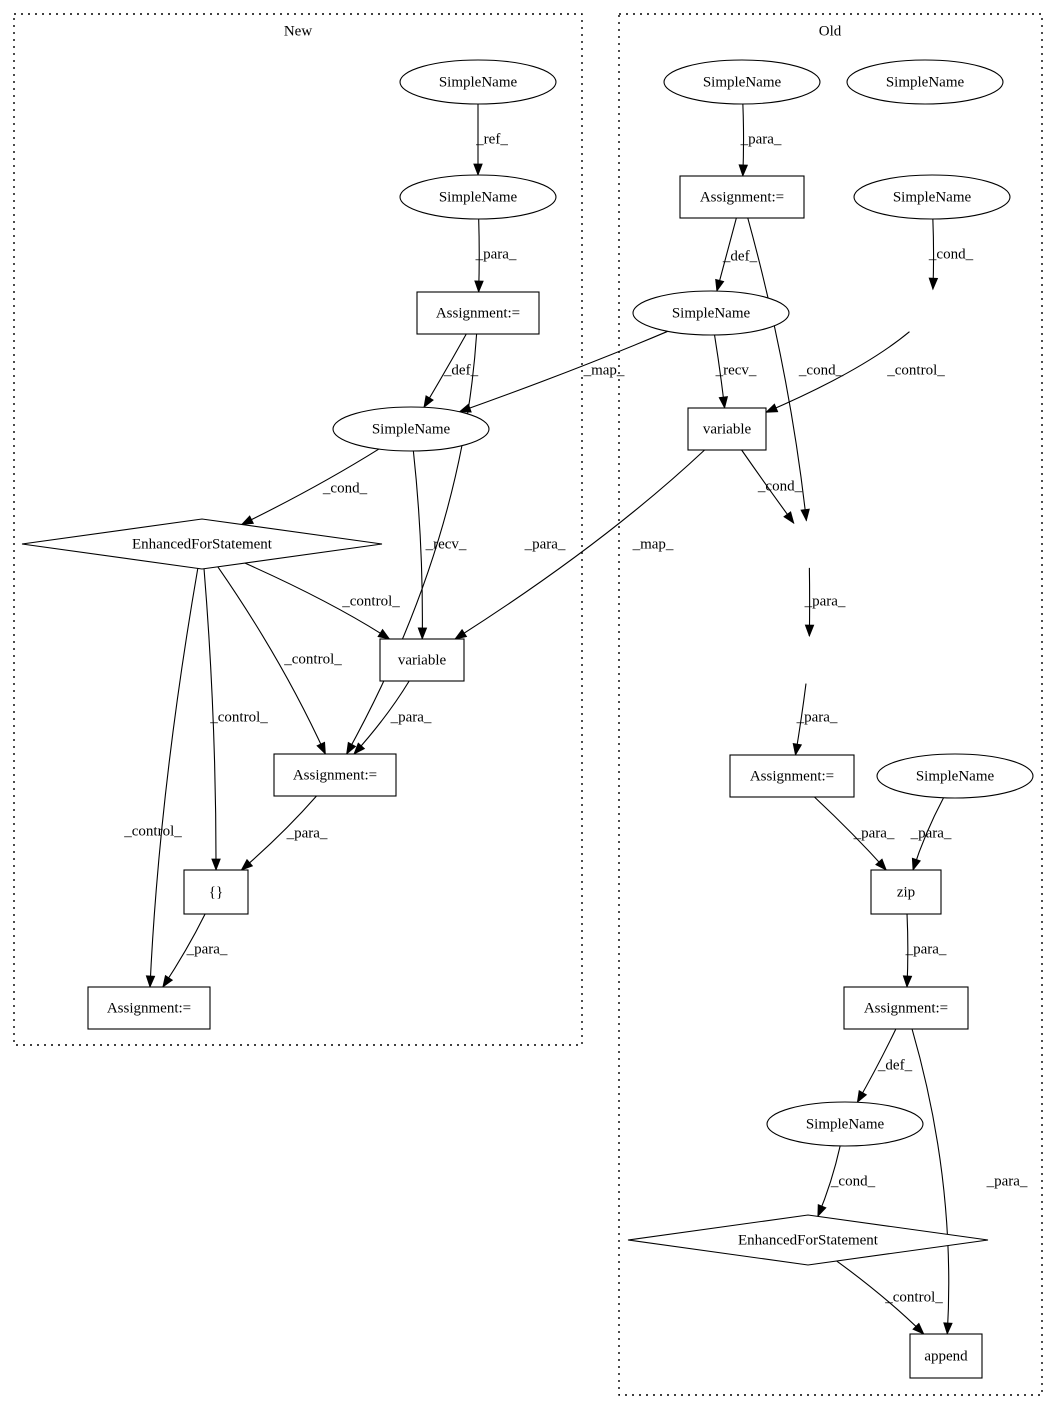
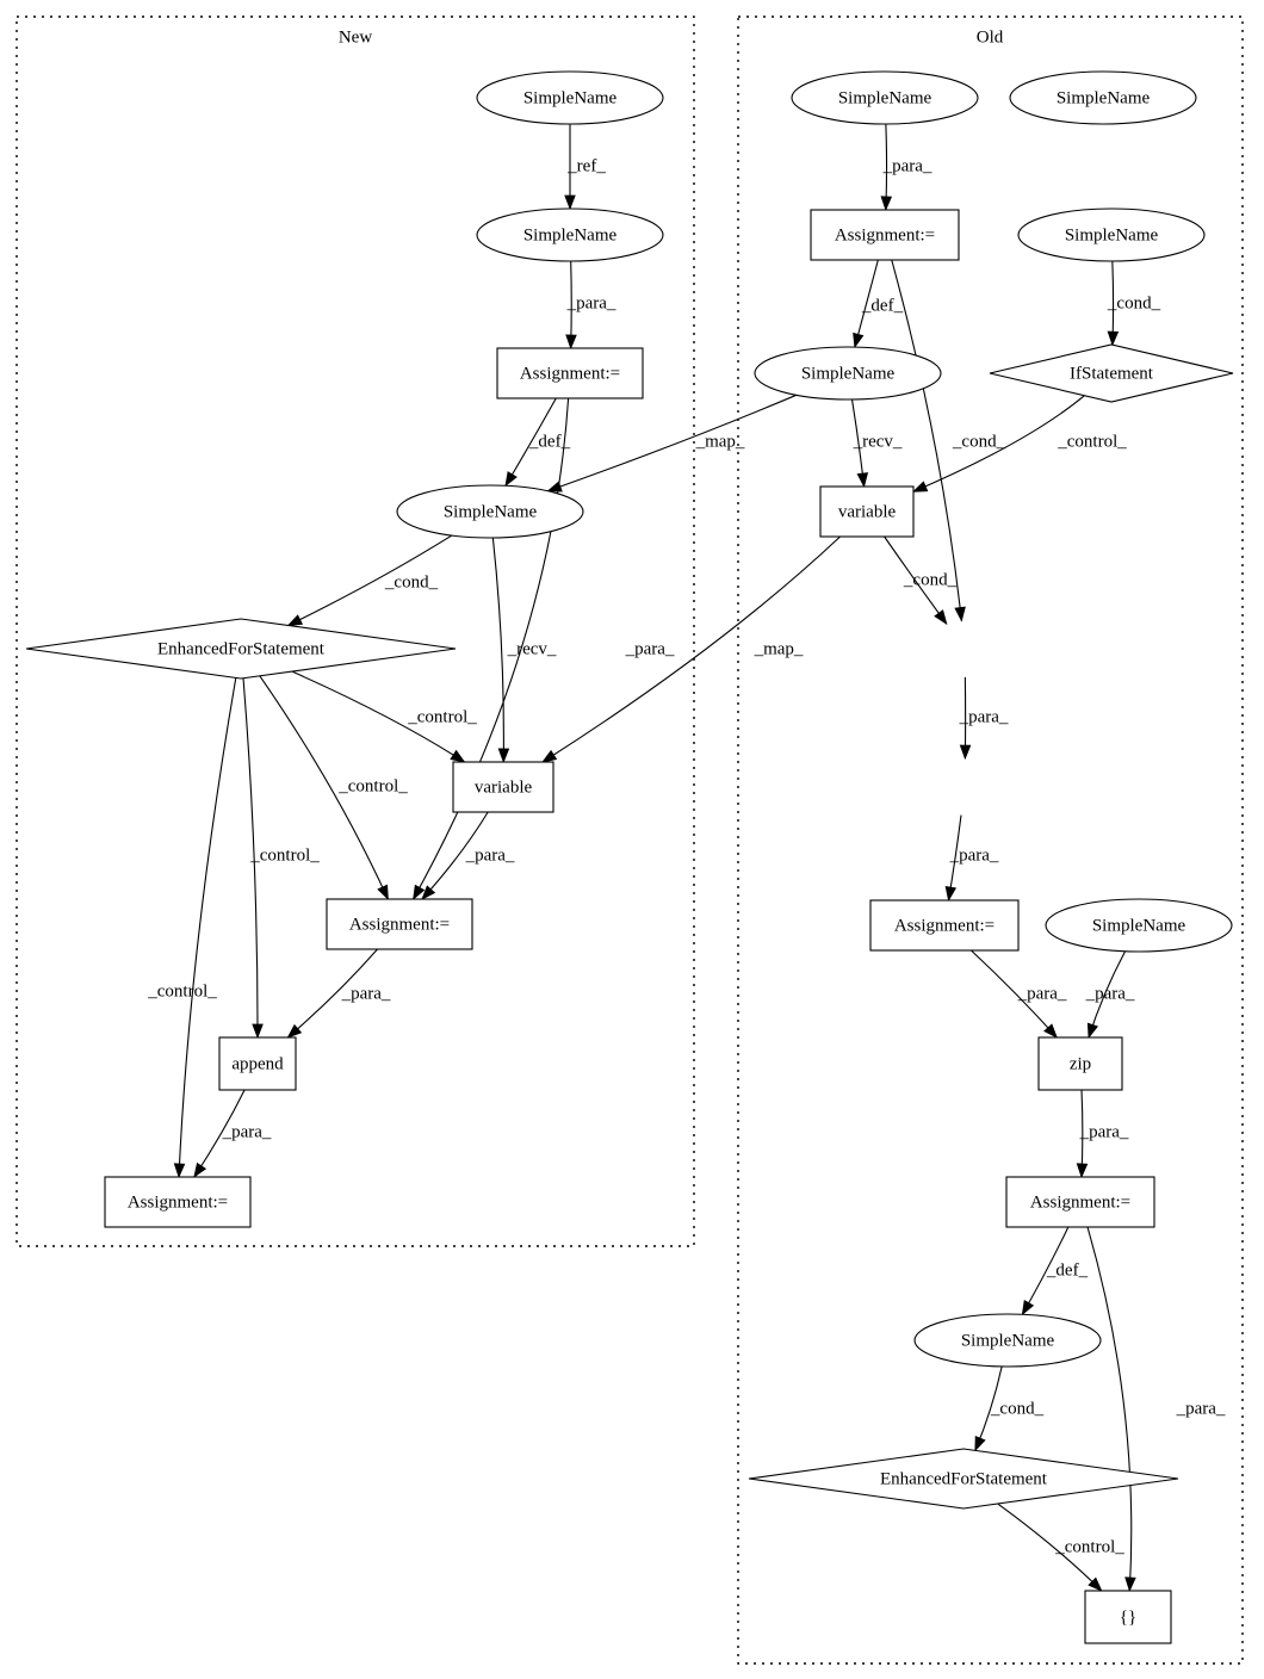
  New
  Old
  SimpleName
  SimpleName
  Assignment:=
  SimpleName
  EnhancedForStatement
  variable
  Assignment:=
- {}
+ append
  Assignment:=
  SimpleName
  SimpleName
  Assignment:=
  SimpleName
  SimpleName
+ IfStatement
  variable
  Assignment:=
  SimpleName
  zip
  Assignment:=
  SimpleName
  EnhancedForStatement
- append
+ {}
  _ref_
  _para_
  _def_
  _para_
  _cond_
  _recv_
  _control_
  _control_
  _control_
  _control_
  _para_
  _para_
  _para_
  _para_
  _def_
  _cond_
  _cond_
  _control_
  _recv_
  _cond_
  _para_
  _para_
  _para_
  _para_
  _para_
  _def_
  _para_
  _cond_
  _control_
  _map_
  _map_
